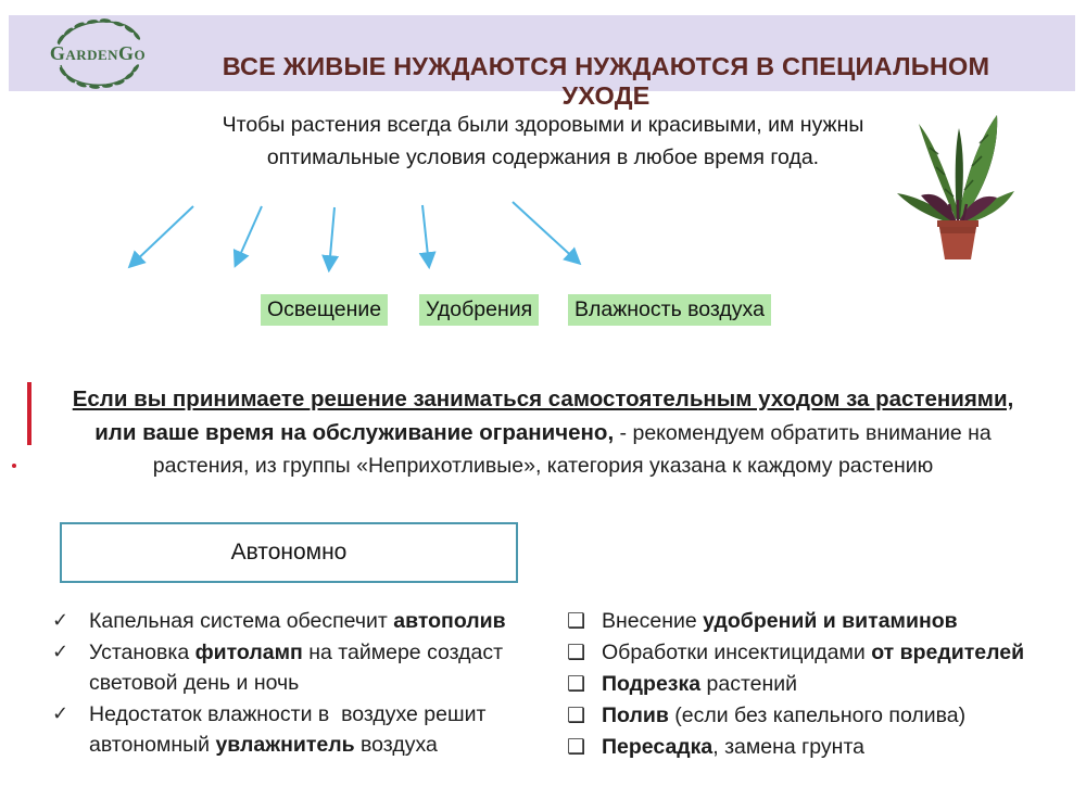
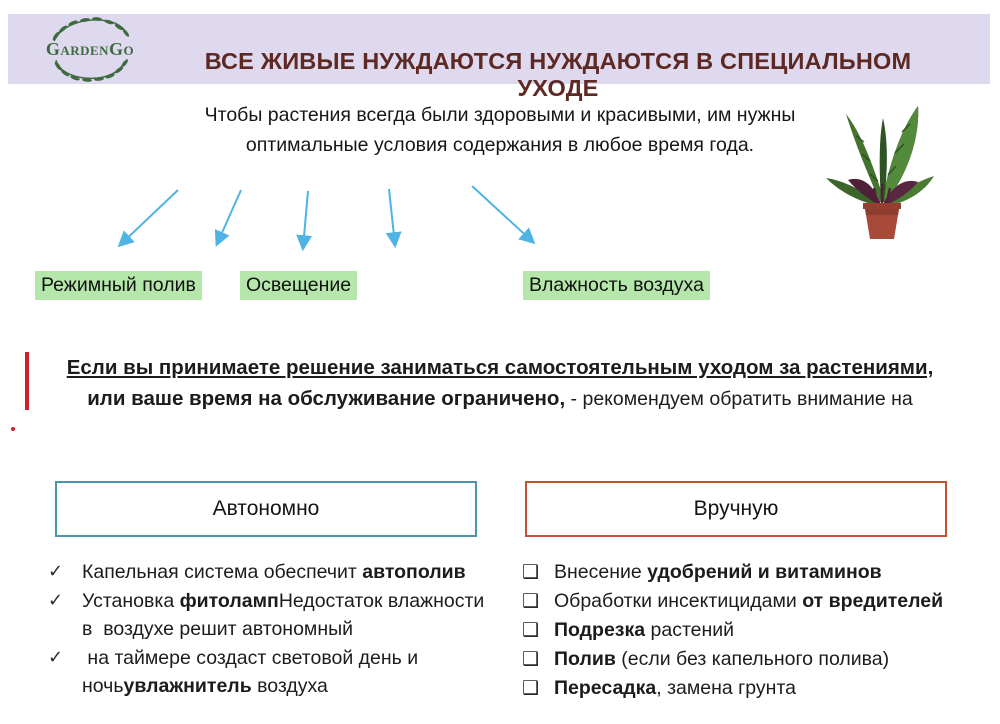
  ВСЕ ЖИВЫЕ НУЖДАЮТСЯ НУЖДАЮТСЯ В СПЕЦИАЛЬНОМ УХОДЕ
  GardenGo
  Чтобы растения всегда были здоровыми и красивыми, им нужны оптимальные условия содержания в любое время года.
+ Режимный полив
  Освещение
- Удобрения
  Влажность воздуха
  Если вы принимаете решение заниматься самостоятельным уходом за растениями,
  или ваше время на обслуживание ограничено, - рекомендуем обратить внимание на
- растения, из группы «Неприхотливые», категория указана к каждому растению
  Автономно
+ Вручную
  ✓
  Капельная система обеспечит автополив
  ✓
- Установка фитоламп на таймере создаст световой день и ночь
+ Установка фитолампНедостаток влажности в воздухе решит автономный
  ✓
- Недостаток влажности в воздухе решит автономный увлажнитель воздуха
+ на таймере создаст световой день и ночьувлажнитель воздуха
  ❑
  Внесение удобрений и витаминов
  ❑
  Обработки инсектицидами от вредителей
  ❑
  Подрезка растений
  ❑
  Полив (если без капельного полива)
  ❑
  Пересадка, замена грунта
